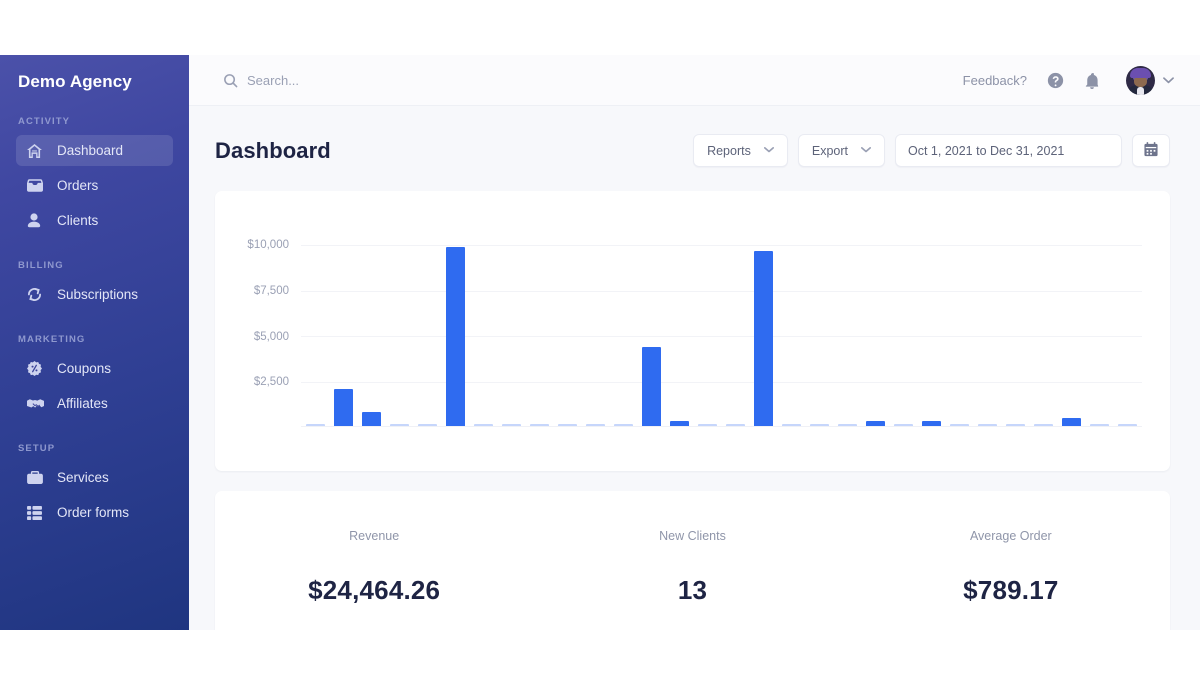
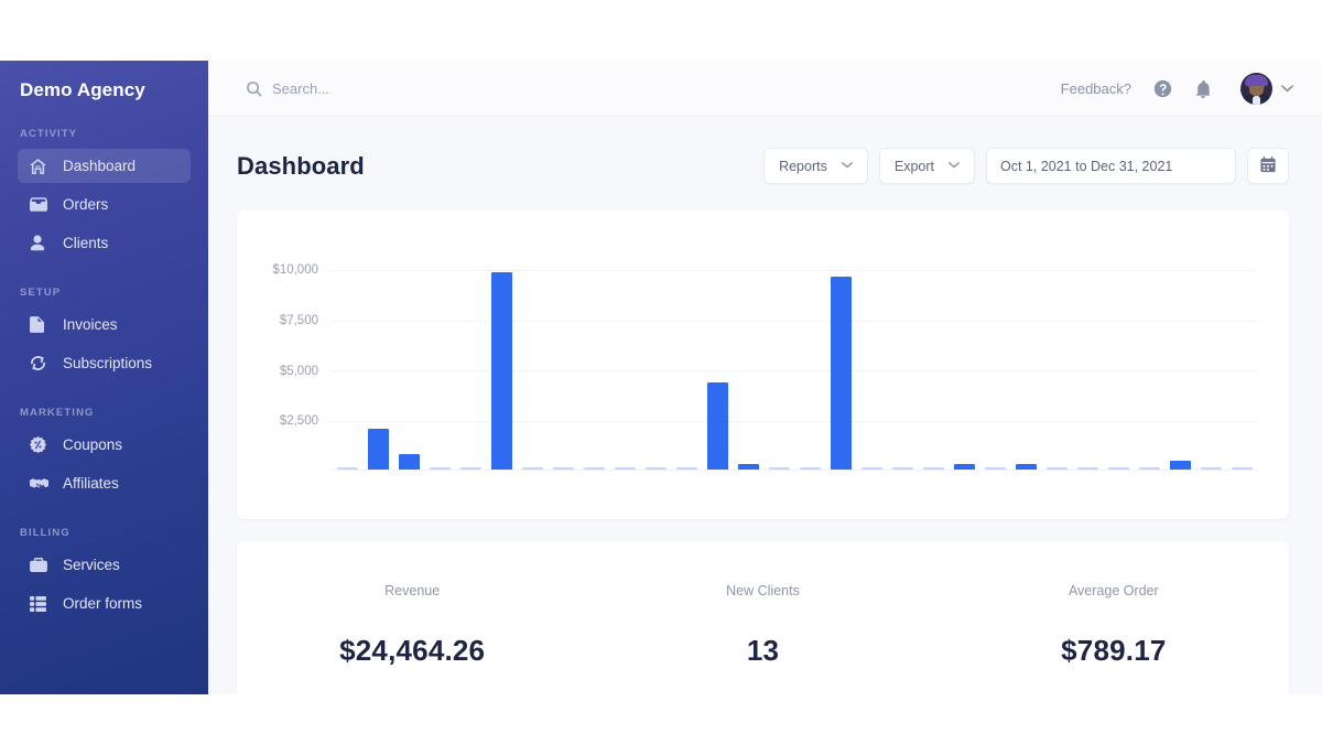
  Demo Agency
  ACTIVITY
  Dashboard
  Orders
  Clients
- BILLING
+ SETUP
+ Invoices
  Subscriptions
  MARKETING
  Coupons
  Affiliates
- SETUP
+ BILLING
  Services
  Order forms
  Search...
  Feedback?
  Dashboard
  Reports
  Export
  Oct 1, 2021 to Dec 31, 2021
  $10,000
  $7,500
  $5,000
  $2,500
  Revenue
  $24,464.26
  New Clients
  13
  Average Order
  $789.17
